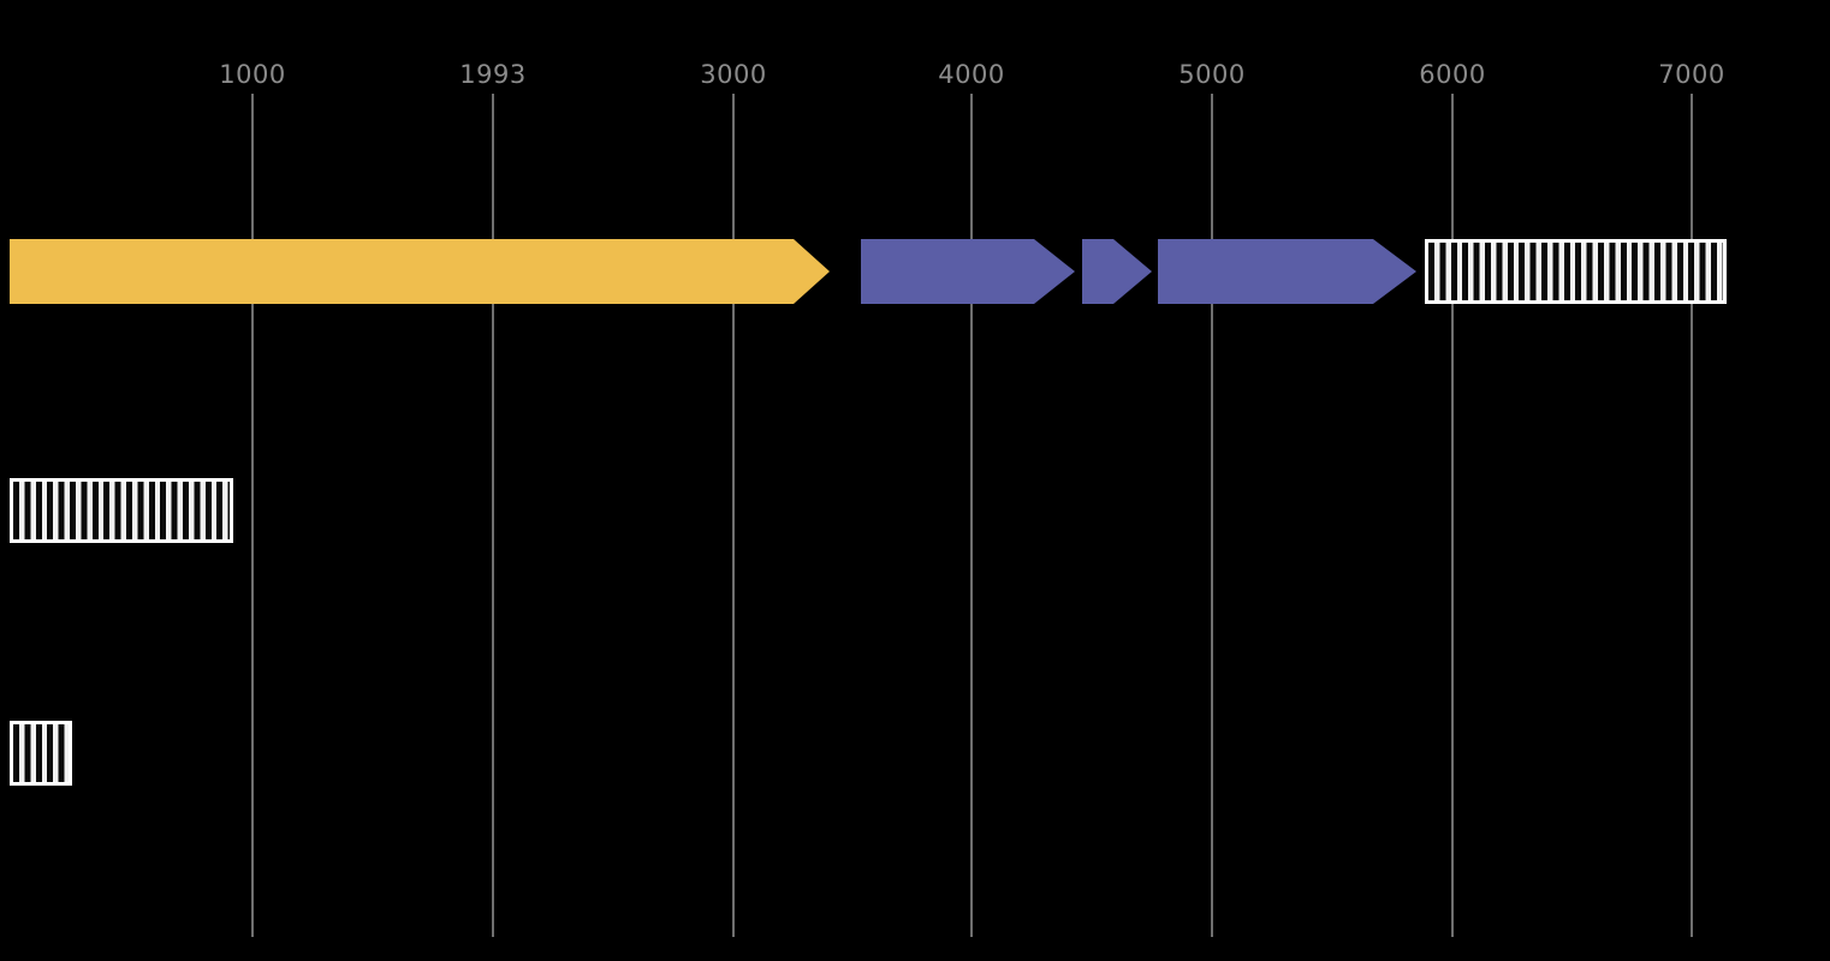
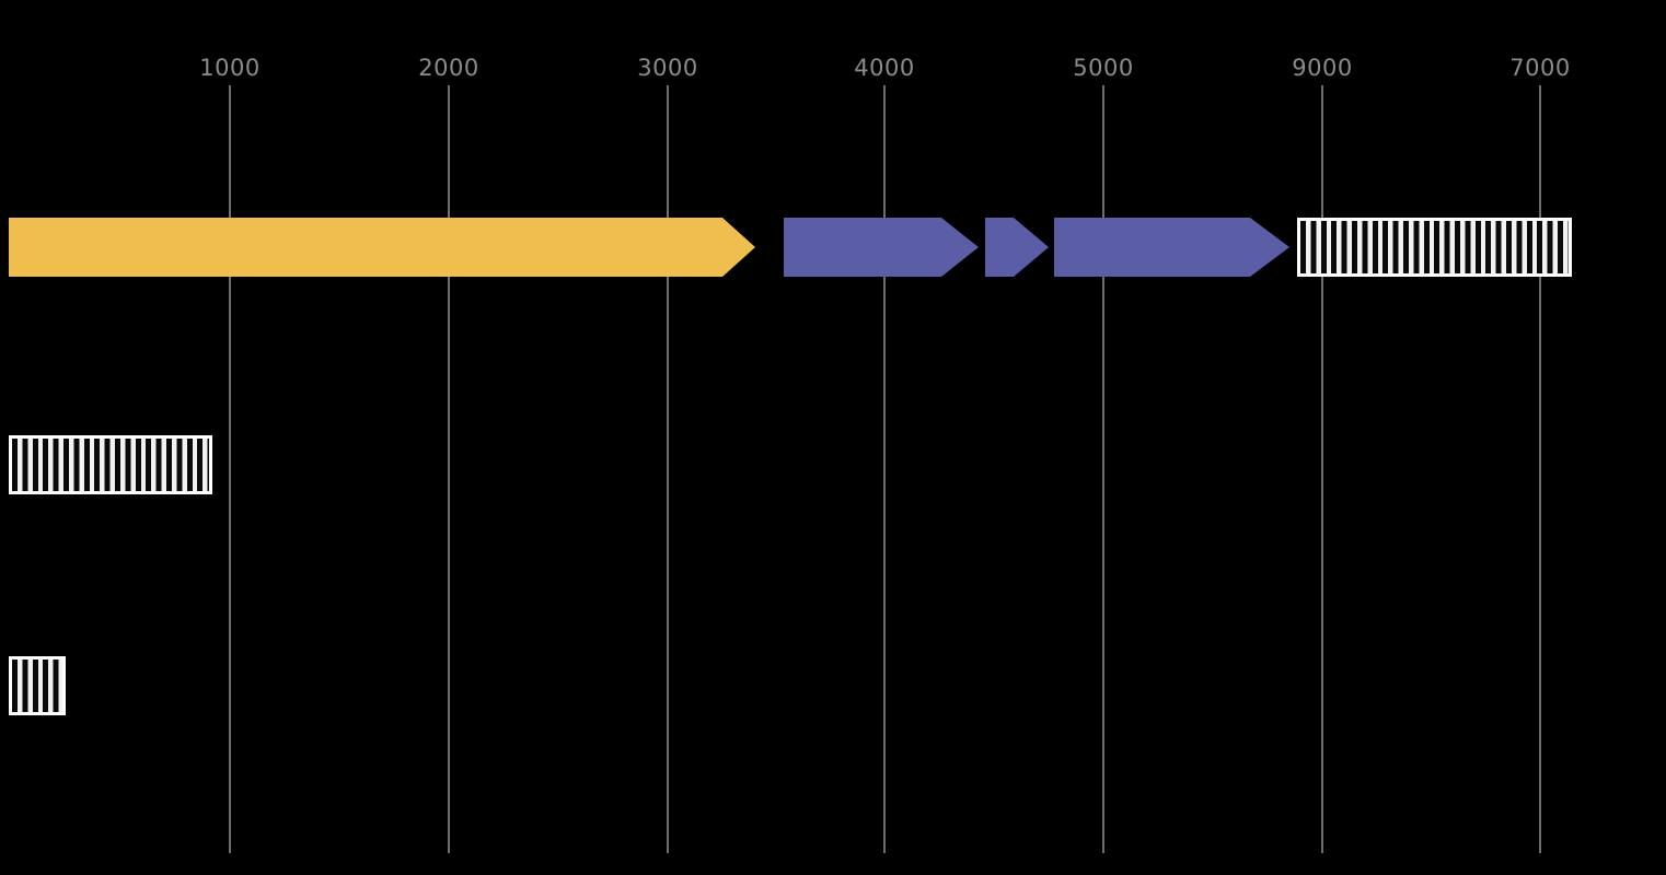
  1000
- 1993
+ 2000
  3000
  4000
  5000
- 6000
+ 9000
  7000
